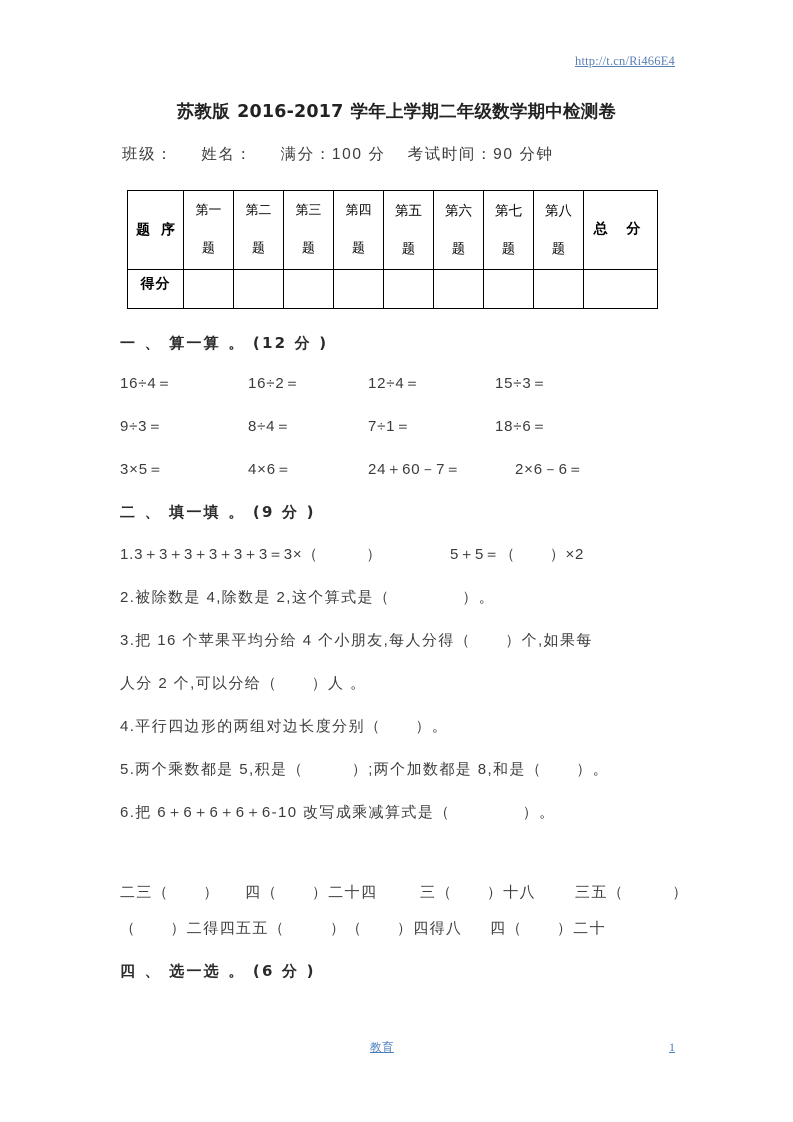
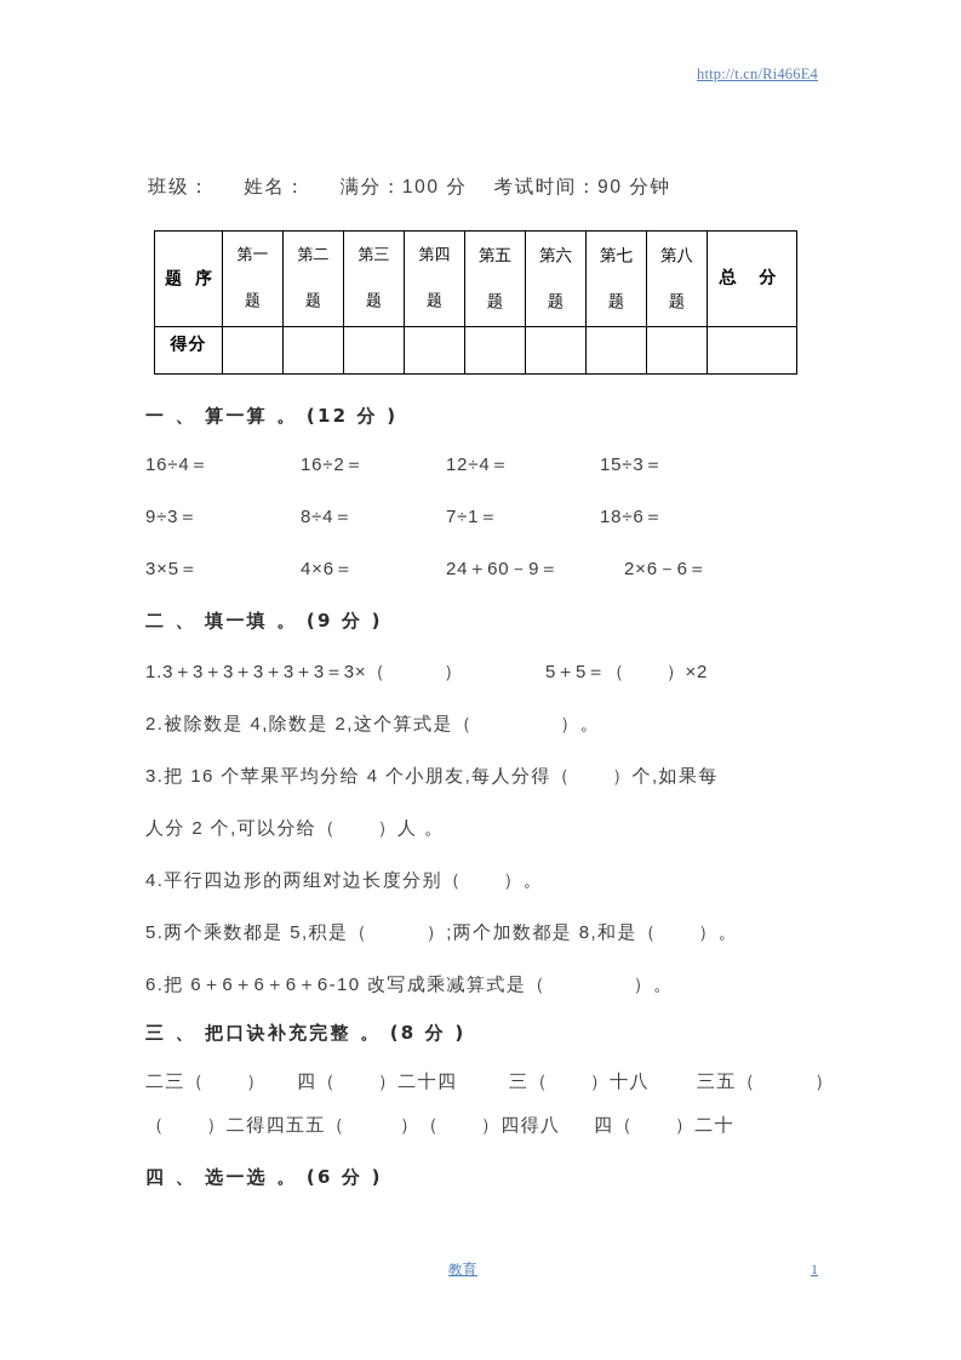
  http://t.cn/Ri466E4
- 苏教版 2016-2017 学年上学期二年级数学期中检测卷
  班级： 姓名： 满分：100 分 考试时间：90 分钟
  题 序	第一 题	第二 题	第三 题	第四 题	第五 题	第六 题	第七 题	第八 题	总 分
  得分
  一 、 算一算 。 (12 分 )
  16÷4＝
  16÷2＝
  12÷4＝
  15÷3＝
  9÷3＝
  8÷4＝
  7÷1＝
  18÷6＝
  3×5＝
  4×6＝
- 24＋60－7＝
+ 24＋60－9＝
  2×6－6＝
  二 、 填一填 。 (9 分 )
  1.3＋3＋3＋3＋3＋3＝3×（ ）
  5＋5＝（ ）×2
  2.被除数是 4,除数是 2,这个算式是（ ）。
  3.把 16 个苹果平均分给 4 个小朋友,每人分得（ ）个,如果每
  人分 2 个,可以分给（ ）人 。
  4.平行四边形的两组对边长度分别（ ）。
  5.两个乘数都是 5,积是（ ）;两个加数都是 8,和是（ ）。
  6.把 6＋6＋6＋6＋6-10 改写成乘减算式是（ ）。
+ 三 、 把口诀补充完整 。 (8 分 )
  二三（ ）
  四（ ）二十四
  三（ ）十八
  三五（ ）
  （ ）二得四五五（
  ）（ ）四得八
  四（ ）二十
  四 、 选一选 。 (6 分 )
  教育
  1
